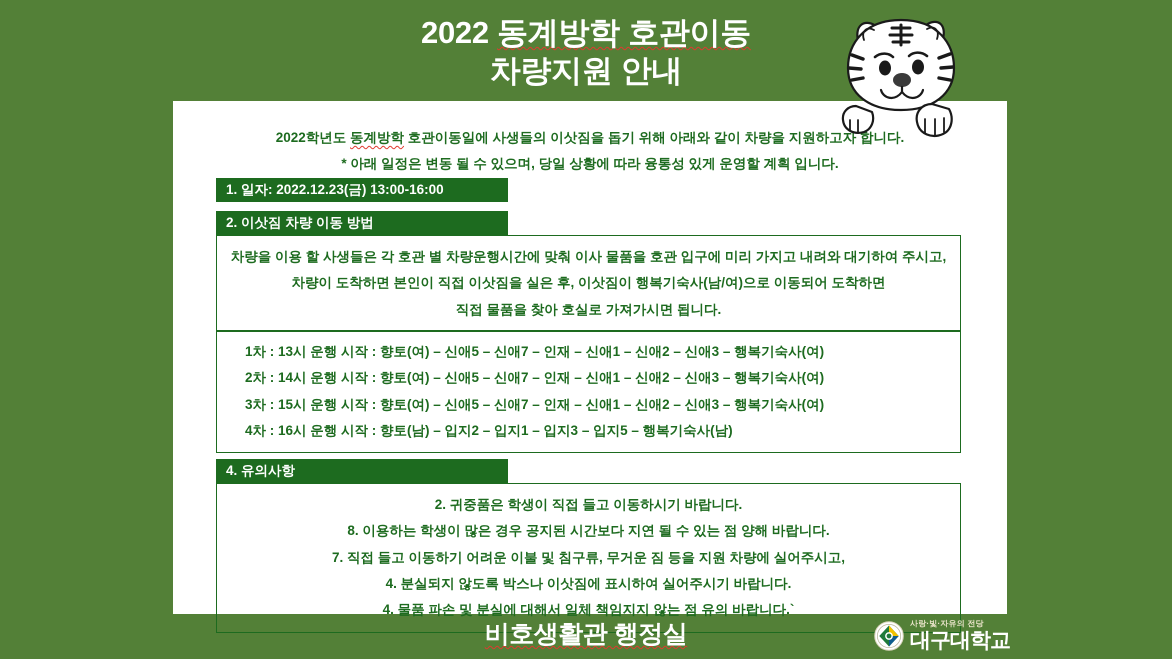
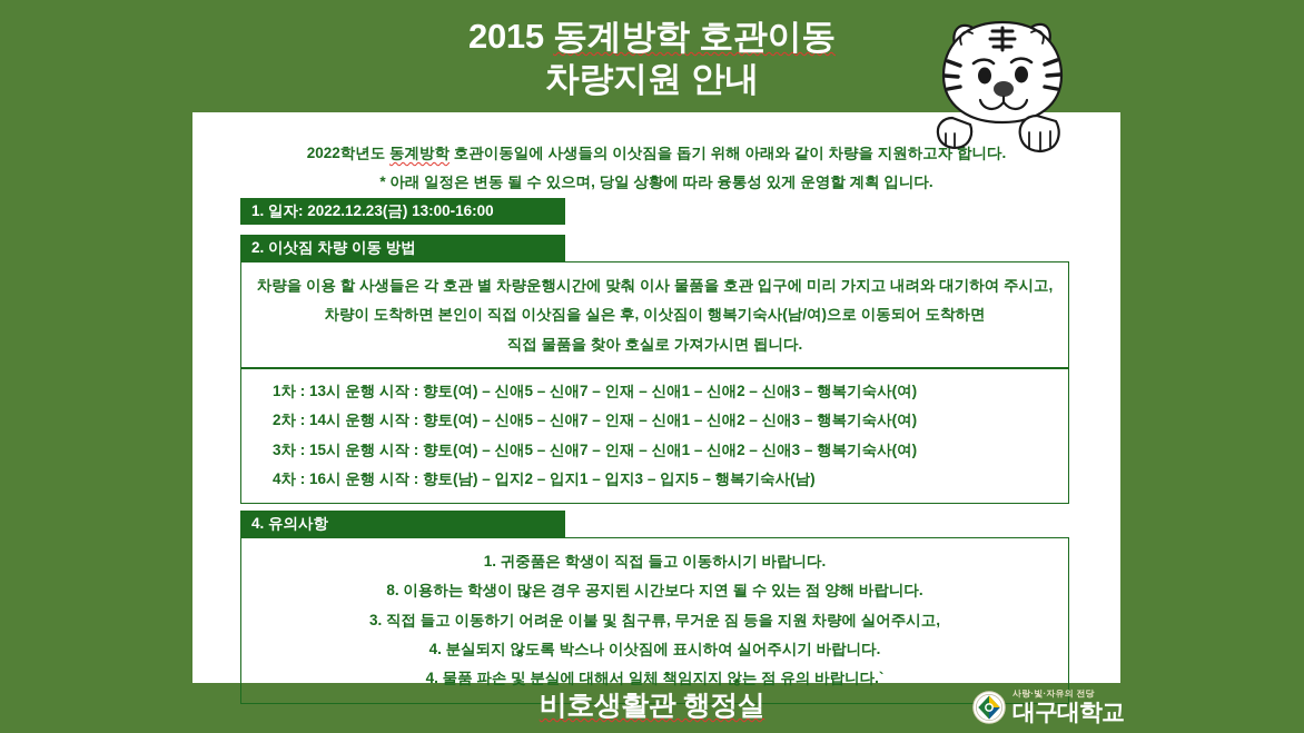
- 2022 동계방학 호관이동
+ 2015 동계방학 호관이동
  차량지원 안내
  2022학년도 동계방학 호관이동일에 사생들의 이삿짐을 돕기 위해 아래와 같이 차량을 지원하고자 합니다.
  * 아래 일정은 변동 될 수 있으며, 당일 상황에 따라 융통성 있게 운영할 계획 입니다.
  1. 일자: 2022.12.23(금) 13:00-16:00
  2. 이삿짐 차량 이동 방법
  차량을 이용 할 사생들은 각 호관 별 차량운행시간에 맞춰 이사 물품을 호관 입구에 미리 가지고 내려와 대기하여 주시고,
  차량이 도착하면 본인이 직접 이삿짐을 실은 후, 이삿짐이 행복기숙사(남/여)으로 이동되어 도착하면
  직접 물품을 찾아 호실로 가져가시면 됩니다.
  1차 : 13시 운행 시작 : 향토(여) – 신애5 – 신애7 – 인재 – 신애1 – 신애2 – 신애3 – 행복기숙사(여)
  2차 : 14시 운행 시작 : 향토(여) – 신애5 – 신애7 – 인재 – 신애1 – 신애2 – 신애3 – 행복기숙사(여)
  3차 : 15시 운행 시작 : 향토(여) – 신애5 – 신애7 – 인재 – 신애1 – 신애2 – 신애3 – 행복기숙사(여)
  4차 : 16시 운행 시작 : 향토(남) – 입지2 – 입지1 – 입지3 – 입지5 – 행복기숙사(남)
  4. 유의사항
- 2. 귀중품은 학생이 직접 들고 이동하시기 바랍니다.
+ 1. 귀중품은 학생이 직접 들고 이동하시기 바랍니다.
  8. 이용하는 학생이 많은 경우 공지된 시간보다 지연 될 수 있는 점 양해 바랍니다.
- 7. 직접 들고 이동하기 어려운 이불 및 침구류, 무거운 짐 등을 지원 차량에 실어주시고,
+ 3. 직접 들고 이동하기 어려운 이불 및 침구류, 무거운 짐 등을 지원 차량에 실어주시고,
  4. 분실되지 않도록 박스나 이삿짐에 표시하여 실어주시기 바랍니다.
  4. 물품 파손 및 분실에 대해서 일체 책임지지 않는 점 유의 바랍니다.`
  비호생활관 행정실
  사랑·빛·자유의 전당
  대구대학교
